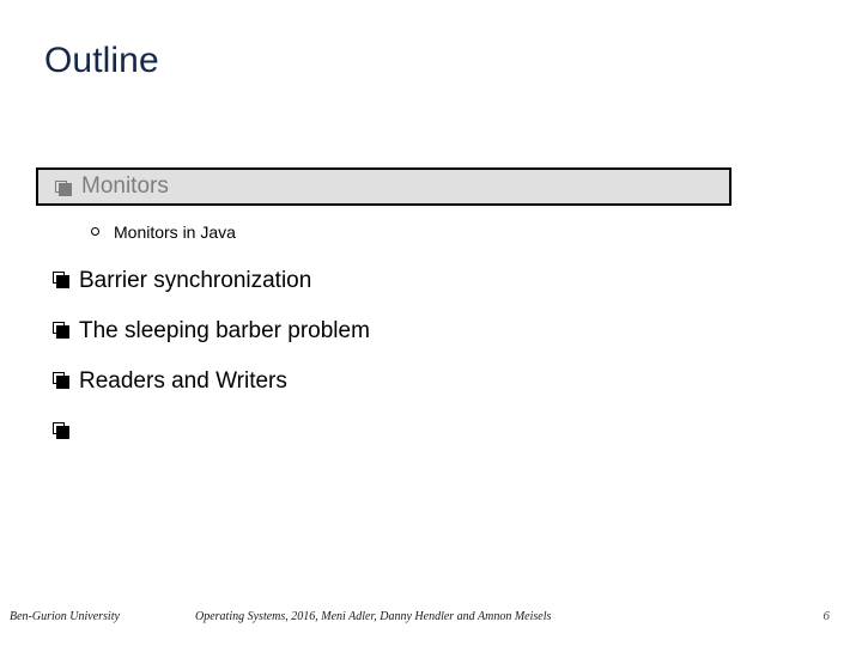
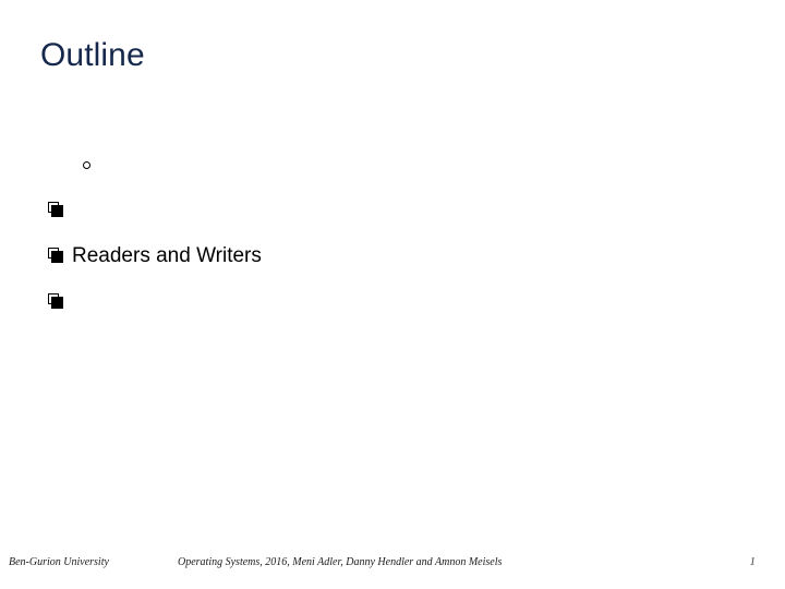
  Outline
- Monitors
- Monitors in Java
- Barrier synchronization
- The sleeping barber problem
  Readers and Writers
  Ben-Gurion University
  Operating Systems, 2016, Meni Adler, Danny Hendler and Amnon Meisels
- 6
+ 1
